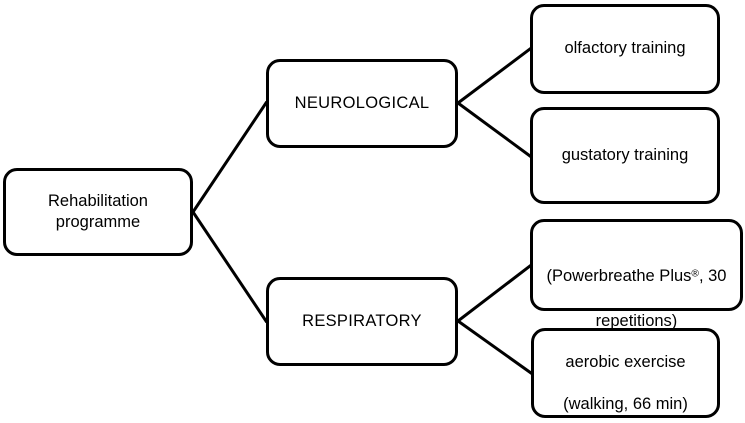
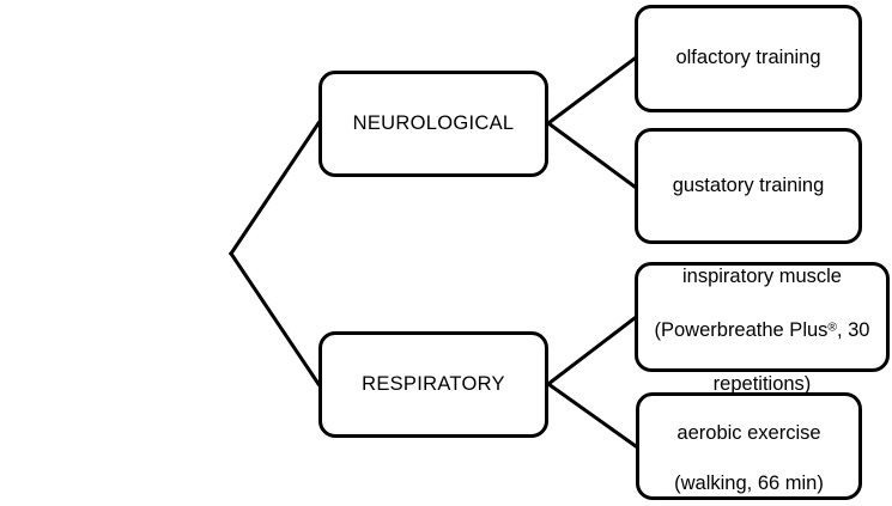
- Rehabilitation
- programme
  NEUROLOGICAL
  RESPIRATORY
  olfactory training
  gustatory training
+ inspiratory muscle
  (Powerbreathe Plus®, 30
  repetitions)
  aerobic exercise
  (walking, 66 min)
